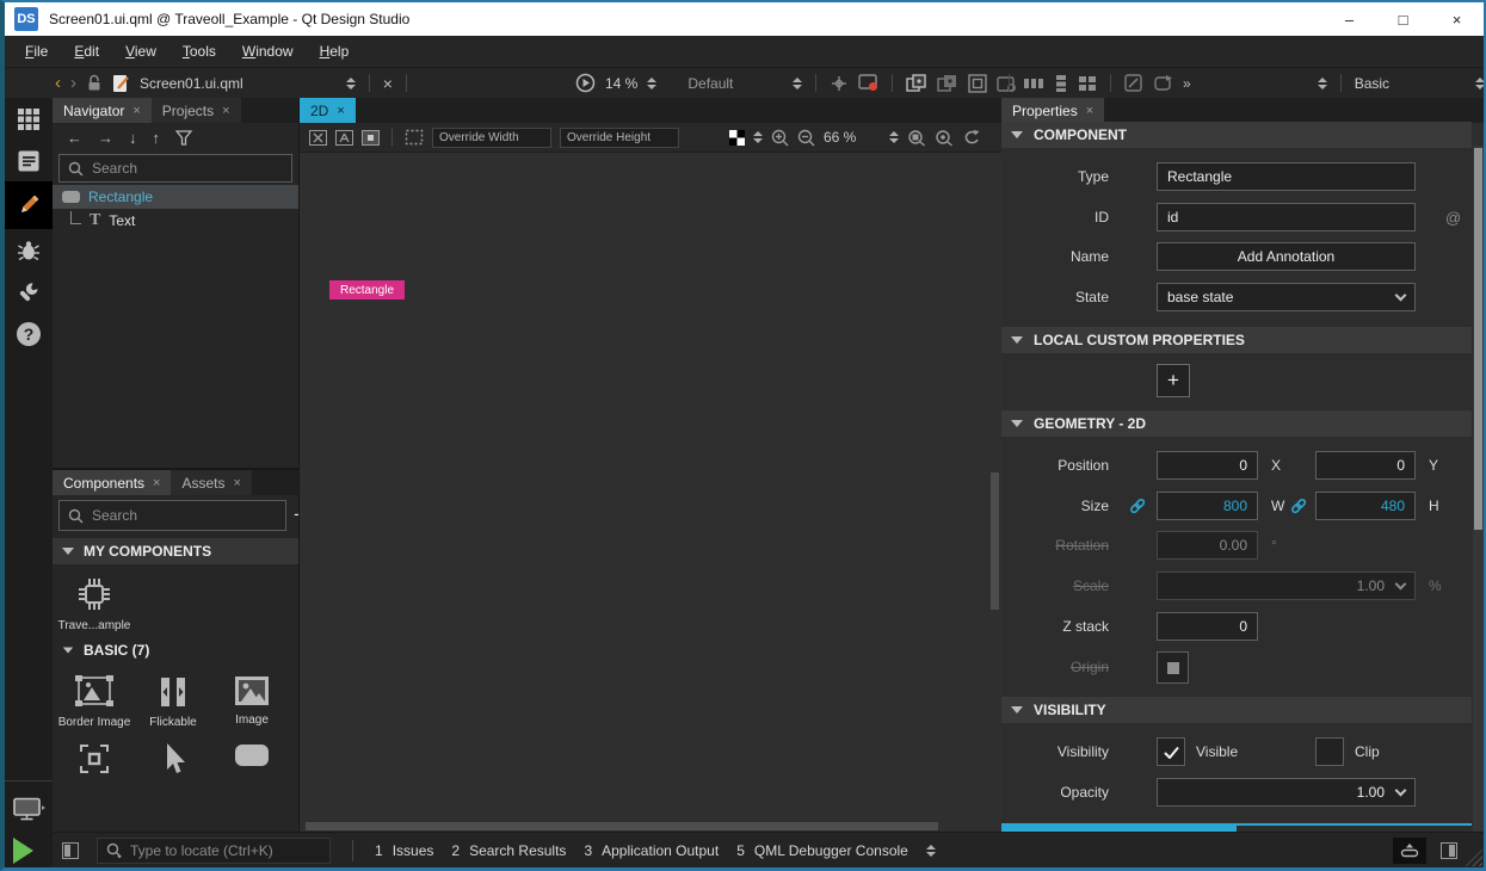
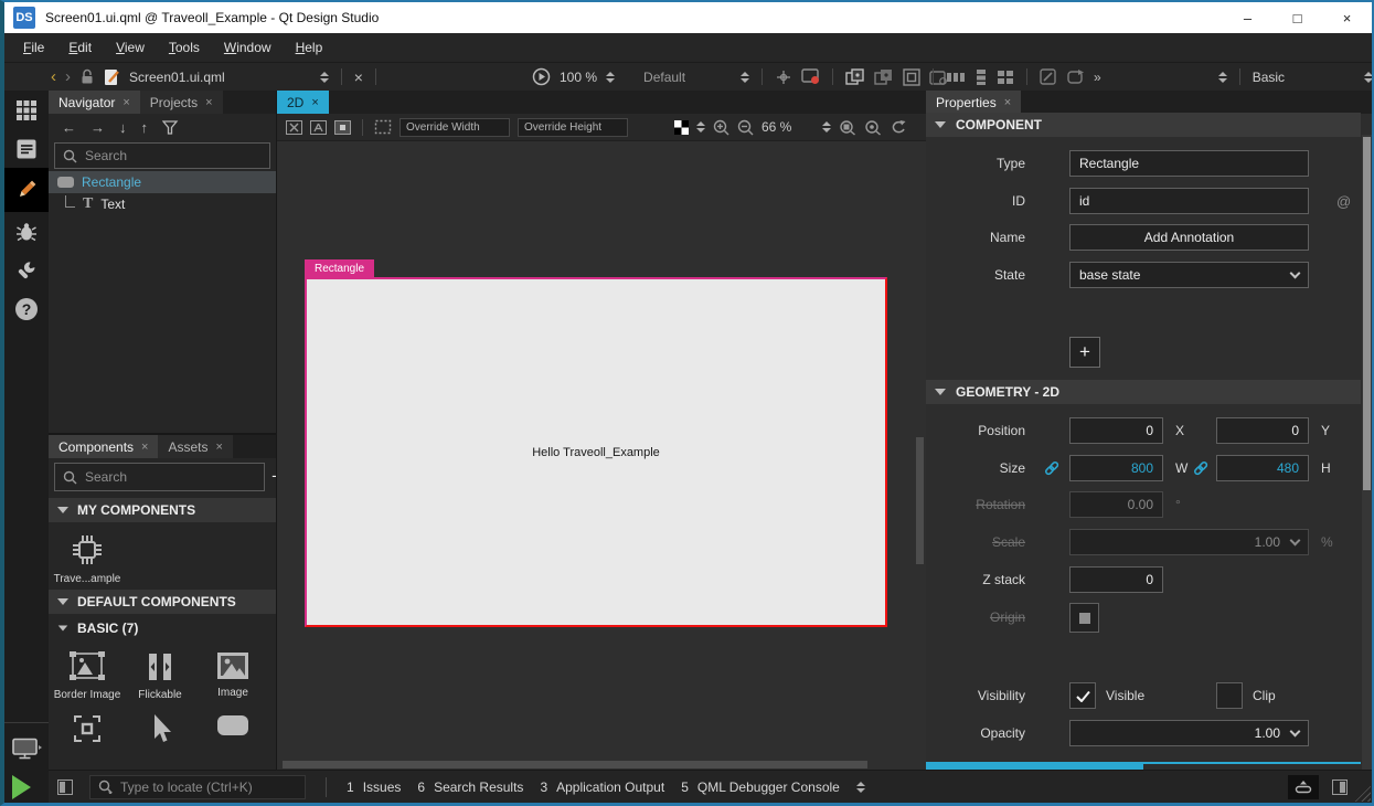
  DS
  Screen01.ui.qml @ Traveoll_Example - Qt Design Studio
  –
  □
  ×
  File
  Edit
  View
  Tools
  Window
  Help
  ‹
  ›
  Screen01.ui.qml
  ×
- 14 %
+ 100 %
  Default
  »
  Basic
  ?
  Navigator
  ×
  Projects
  ×
  ←
  →
  ↓
  ↑
  Search
  Rectangle
  T
  Text
  Components
  ×
  Assets
  ×
  Search
  MY COMPONENTS
  Trave...ample
+ DEFAULT COMPONENTS
  BASIC (7)
  Border Image
  Flickable
  Image
  2D
  ×
  Override Width
  Override Height
  66 %
  Rectangle
+ Hello Traveoll_Example
  Properties
  ×
  COMPONENT
  Type
  Rectangle
  ID
  id
  @
  Name
  Add Annotation
  State
  base state
- LOCAL CUSTOM PROPERTIES
  +
  GEOMETRY - 2D
  Position
  0
  X
  0
  Y
  Size
  800
  W
  480
  H
  Rotation
  0.00
  °
  Scale
  1.00
  %
  Z stack
  0
  Origin
- VISIBILITY
  Visibility
  Visible
  Clip
  Opacity
  1.00
  Type to locate (Ctrl+K)
  1
  Issues
- 2
+ 6
  Search Results
  3
  Application Output
  5
  QML Debugger Console
